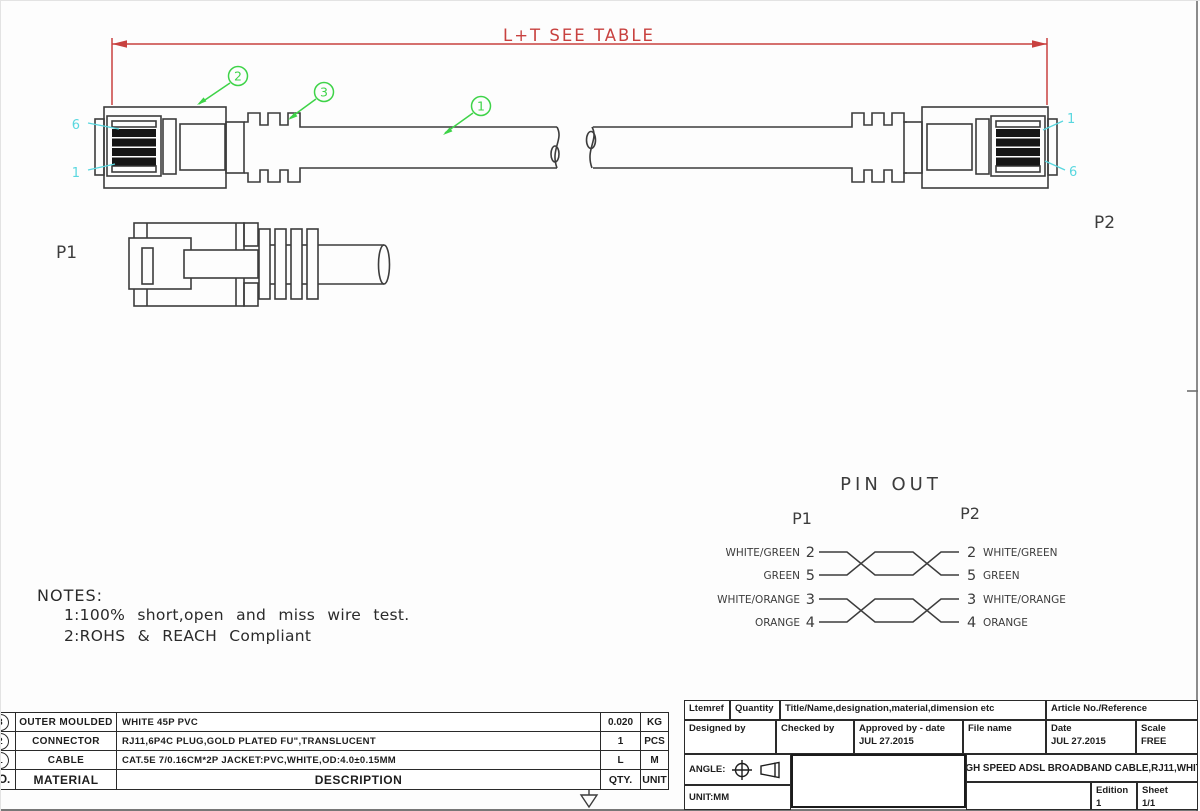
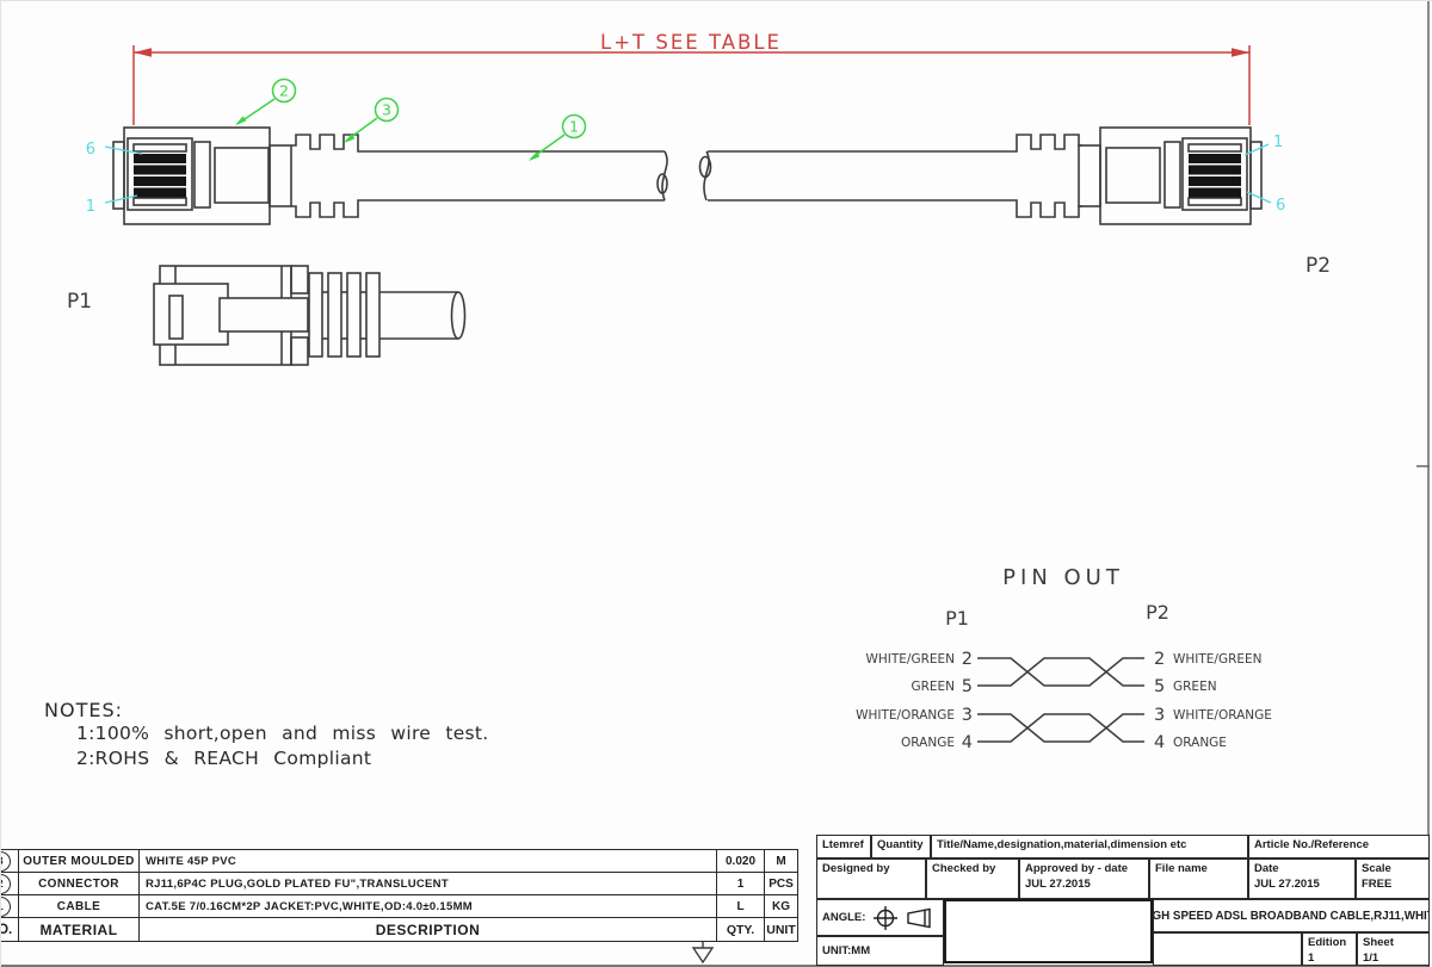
  L+T SEE TABLE
  2
  3
  1
  6
  1
  1
  6
  P2
  P1
  PIN OUT
  P1
  P2
  WHITE/GREEN
  2
  2
  WHITE/GREEN
  GREEN
  5
  5
  GREEN
  WHITE/ORANGE
  3
  3
  WHITE/ORANGE
  ORANGE
  4
  4
  ORANGE
  NOTES:
  1:100% short,open and miss wire test.
  2:ROHS & REACH Compliant
- 	OUTER MOULDED	WHITE 45P PVC	0.020	KG
+ 	OUTER MOULDED	WHITE 45P PVC	0.020	M
  	CONNECTOR	RJ11,6P4C PLUG,GOLD PLATED FU",TRANSLUCENT	1	PCS
- 	CABLE	CAT.5E 7/0.16CM*2P JACKET:PVC,WHITE,OD:4.0±0.15MM	L	M
+ 	CABLE	CAT.5E 7/0.16CM*2P JACKET:PVC,WHITE,OD:4.0±0.15MM	L	KG
  O.	MATERIAL	DESCRIPTION	QTY.	UNIT
  Ltemref
  Quantity
  Title/Name,designation,material,dimension etc
  Article No./Reference
  Designed by
  Checked by
  Approved by - date
  JUL 27.2015
  File name
  Date
  JUL 27.2015
  Scale
  FREE
  ANGLE:
  UNIT:MM
  GH SPEED ADSL BROADBAND CABLE,RJ11,WHI
  Edition
  1
  Sheet
  1/1
